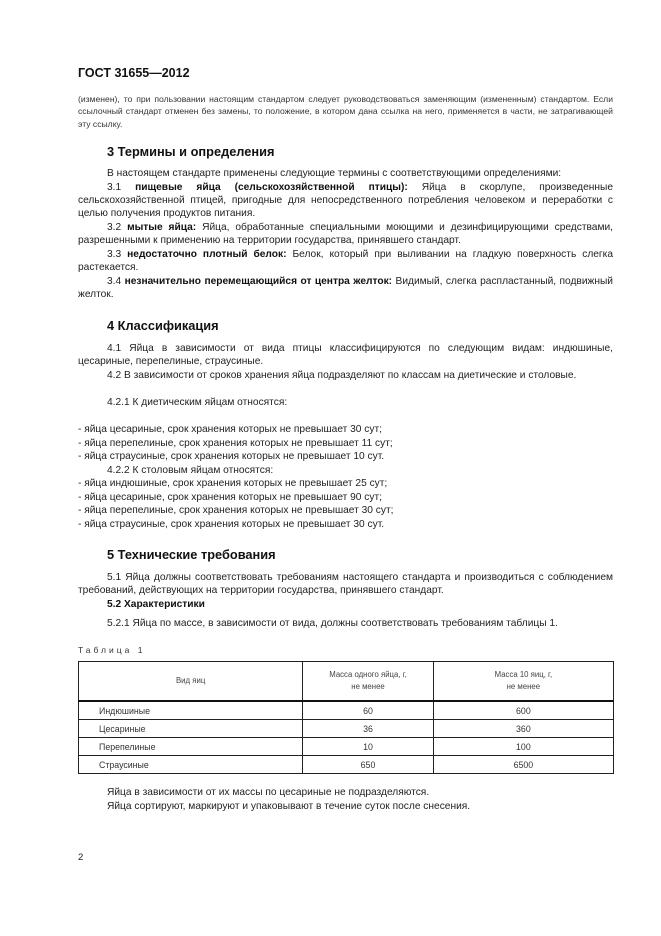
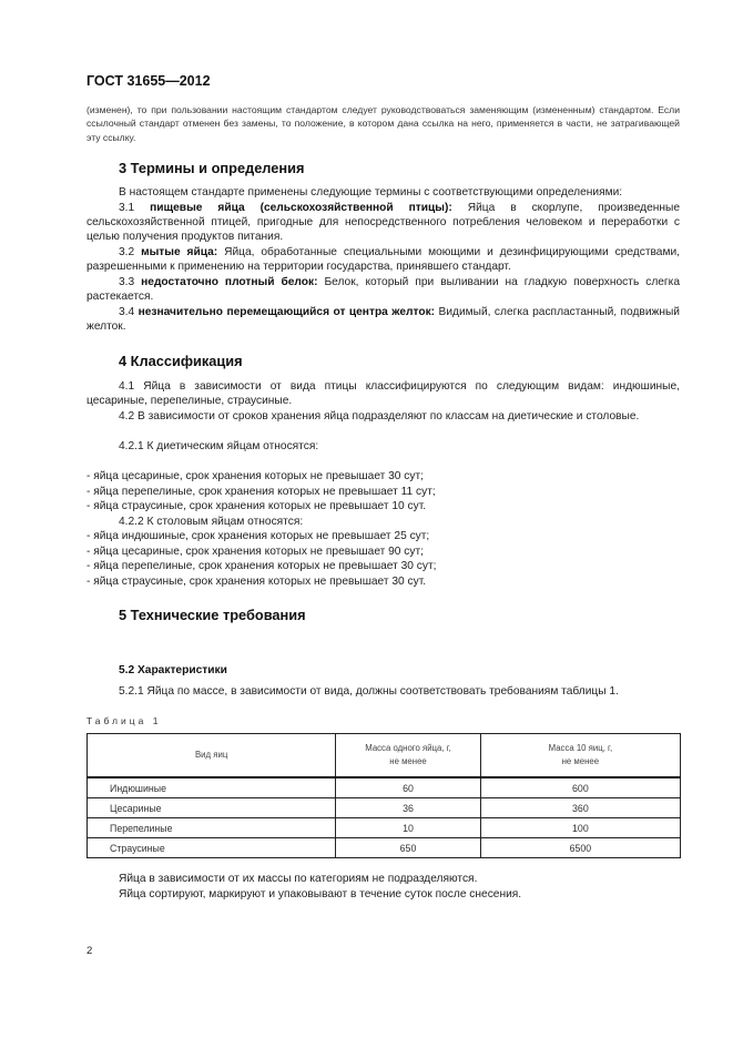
  ГОСТ 31655—2012
  (изменен), то при пользовании настоящим стандартом следует руководствоваться заменяющим (измененным) стандартом. Если ссылочный стандарт отменен без замены, то положение, в котором дана ссылка на него, применяется в части, не затрагивающей эту ссылку.
  3 Термины и определения
  В настоящем стандарте применены следующие термины с соответствующими определениями:
  3.1 пищевые яйца (сельскохозяйственной птицы): Яйца в скорлупе, произведенные сельскохозяйственной птицей, пригодные для непосредственного потребления человеком и переработки с целью получения продуктов питания.
  3.2 мытые яйца: Яйца, обработанные специальными моющими и дезинфицирующими средствами, разрешенными к применению на территории государства, принявшего стандарт.
  3.3 недостаточно плотный белок: Белок, который при выливании на гладкую поверхность слегка растекается.
  3.4 незначительно перемещающийся от центра желток: Видимый, слегка распластанный, подвижный желток.
  4 Классификация
  4.1 Яйца в зависимости от вида птицы классифицируются по следующим видам: индюшиные, цесариные, перепелиные, страусиные.
  4.2 В зависимости от сроков хранения яйца подразделяют по классам на диетические и столовые.
  4.2.1 К диетическим яйцам относятся:
  - яйца цесариные, срок хранения которых не превышает 30 сут;
  - яйца перепелиные, срок хранения которых не превышает 11 сут;
  - яйца страусиные, срок хранения которых не превышает 10 сут.
  4.2.2 К столовым яйцам относятся:
  - яйца индюшиные, срок хранения которых не превышает 25 сут;
  - яйца цесариные, срок хранения которых не превышает 90 сут;
  - яйца перепелиные, срок хранения которых не превышает 30 сут;
  - яйца страусиные, срок хранения которых не превышает 30 сут.
  5 Технические требования
- 5.1 Яйца должны соответствовать требованиям настоящего стандарта и производиться с соблюдением требований, действующих на территории государства, принявшего стандарт.
  5.2 Характеристики
  5.2.1 Яйца по массе, в зависимости от вида, должны соответствовать требованиям таблицы 1.
  Таблица 1
  Вид яиц	Масса одного яйца, г, не менее	Масса 10 яиц, г, не менее
  Индюшиные	60	600
  Цесариные	36	360
  Перепелиные	10	100
  Страусиные	650	6500
- Яйца в зависимости от их массы по цесариные не подразделяются.
+ Яйца в зависимости от их массы по категориям не подразделяются.
  Яйца сортируют, маркируют и упаковывают в течение суток после снесения.
  2
